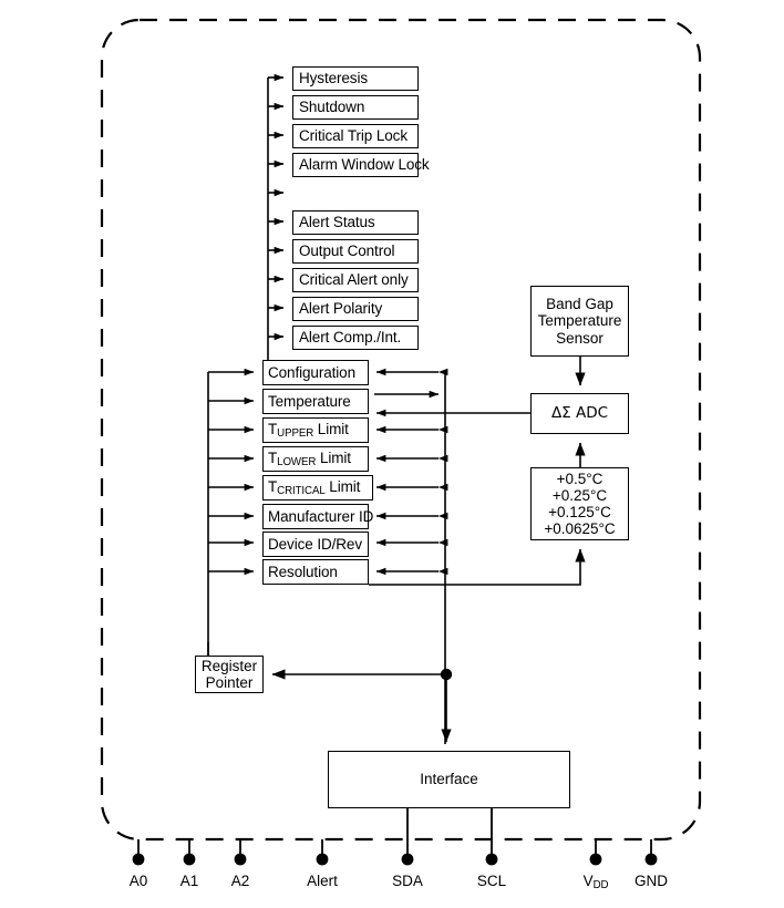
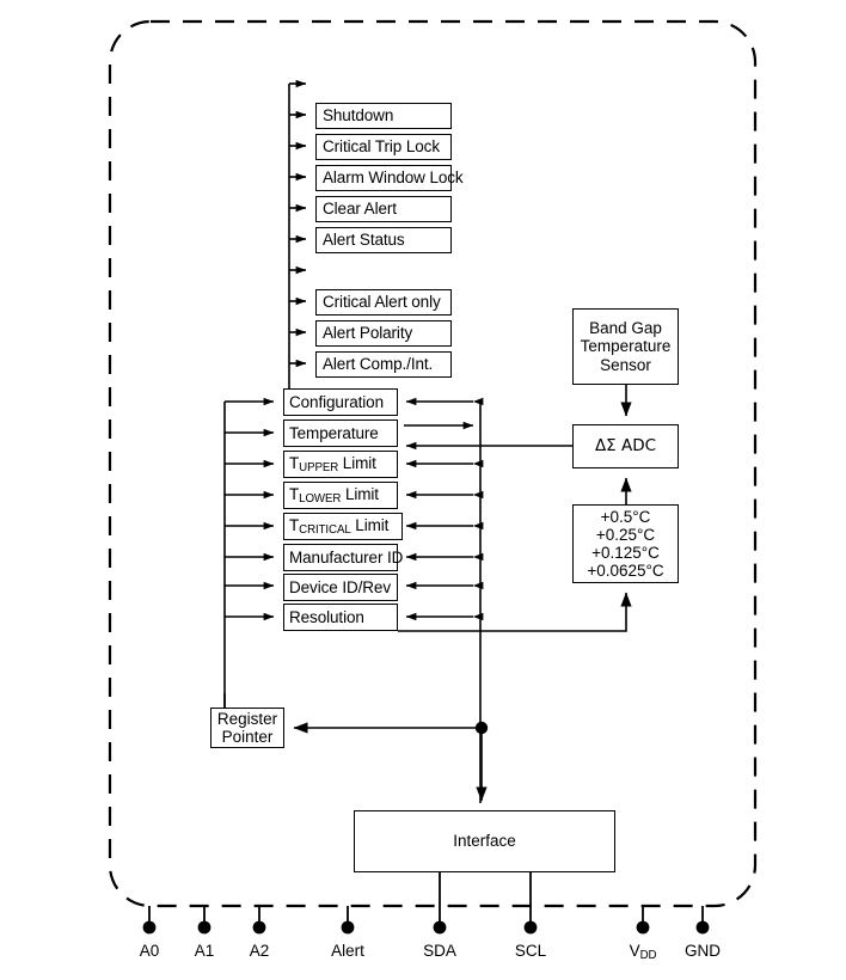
- Hysteresis
  Shutdown
  Critical Trip Lock
  Alarm Window Lock
+ Clear Alert
  Alert Status
- Output Control
  Critical Alert only
  Alert Polarity
  Alert Comp./Int.
  Configuration
  Temperature
  TUPPER Limit
  TLOWER Limit
  TCRITICAL Limit
  Manufacturer ID
  Device ID/Rev
  Resolution
  Band Gap
  Temperature
  Sensor
  ΔΣ ADC
  +0.5°C
  +0.25°C
  +0.125°C
  +0.0625°C
  Register
  Pointer
  Interface
  A0
  A1
  A2
  Alert
  SDA
  SCL
  VDD
  GND
